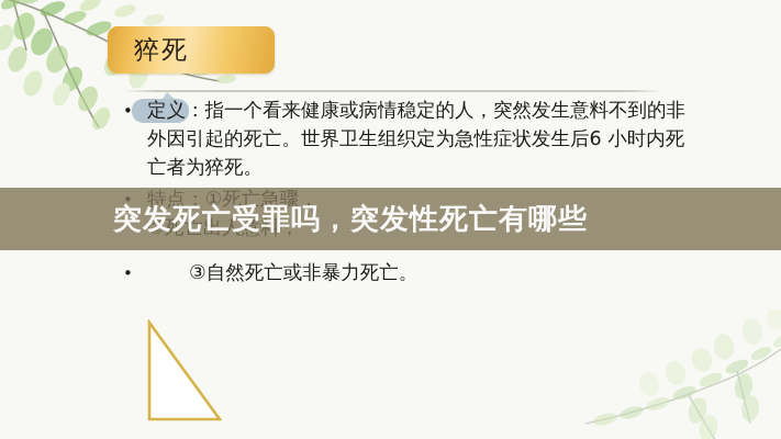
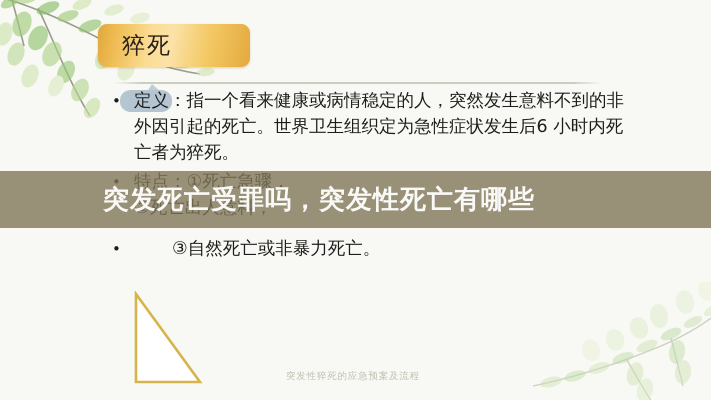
  猝死
  •
  定义：指一个看来健康或病情稳定的人，突然发生意料不到的非外因引起的死亡。世界卫生组织定为急性症状发生后6 小时内死亡者为猝死。
  •
  特点：①死亡急骤，
  ②死亡出人意料，
  •
  ③自然死亡或非暴力死亡。
  突发死亡受罪吗，突发性死亡有哪些
+ 突发性猝死的应急预案及流程
